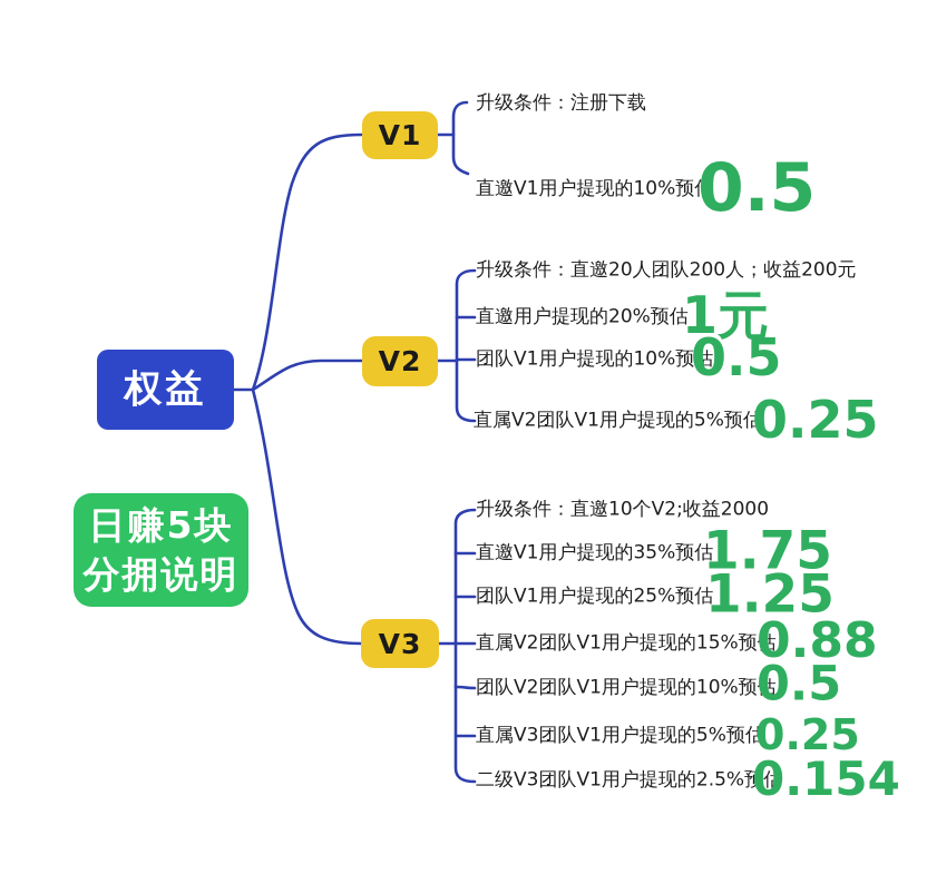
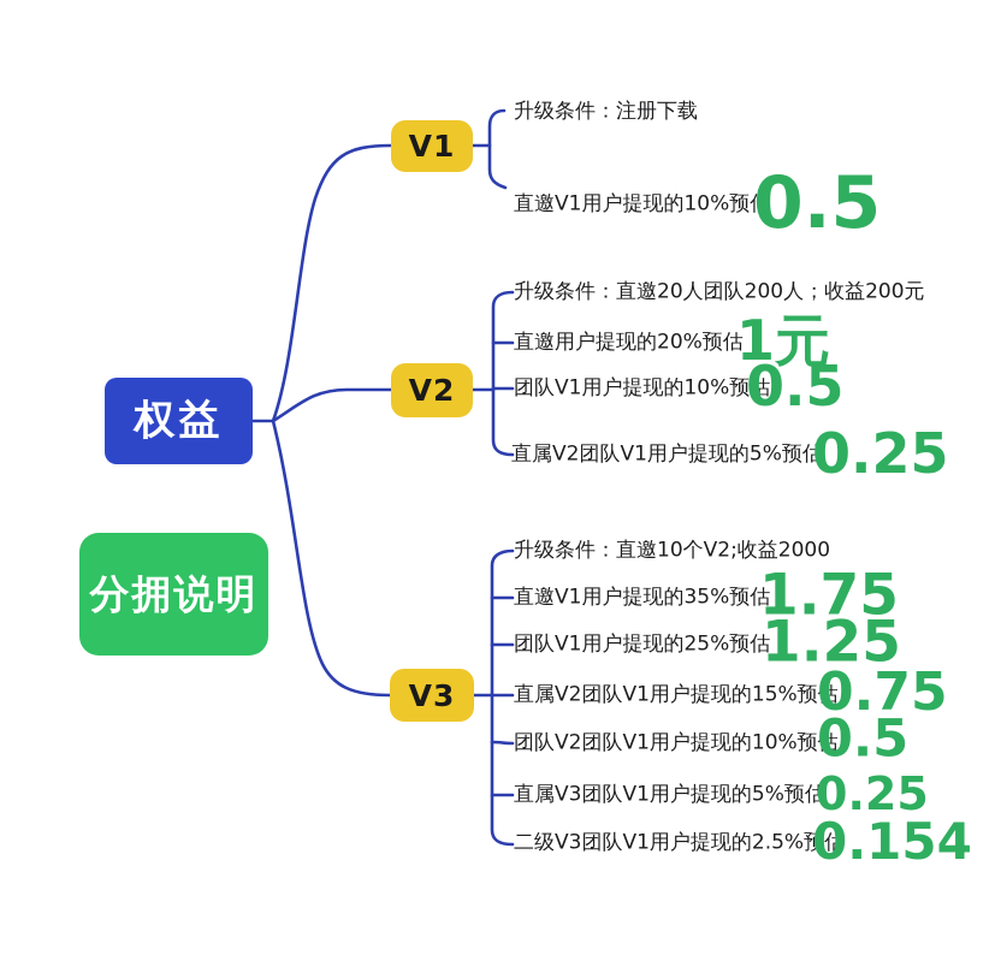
  权益
- 日赚5块
  分拥说明
  V1
  V2
  V3
  升级条件：注册下载
  直邀V1用户提现的10%预估
  0.5
  升级条件：直邀20人团队200人；收益200元
  直邀用户提现的20%预估
  1元
  团队V1用户提现的10%预估
  0.5
  直属V2团队V1用户提现的5%预估
  0.25
  升级条件：直邀10个V2;收益2000
  直邀V1用户提现的35%预估
  1.75
  团队V1用户提现的25%预估
  1.25
  直属V2团队V1用户提现的15%预估
- 0.88
+ 0.75
  团队V2团队V1用户提现的10%预估
  0.5
  直属V3团队V1用户提现的5%预估
  0.25
  二级V3团队V1用户提现的2.5%预估
  0.154
